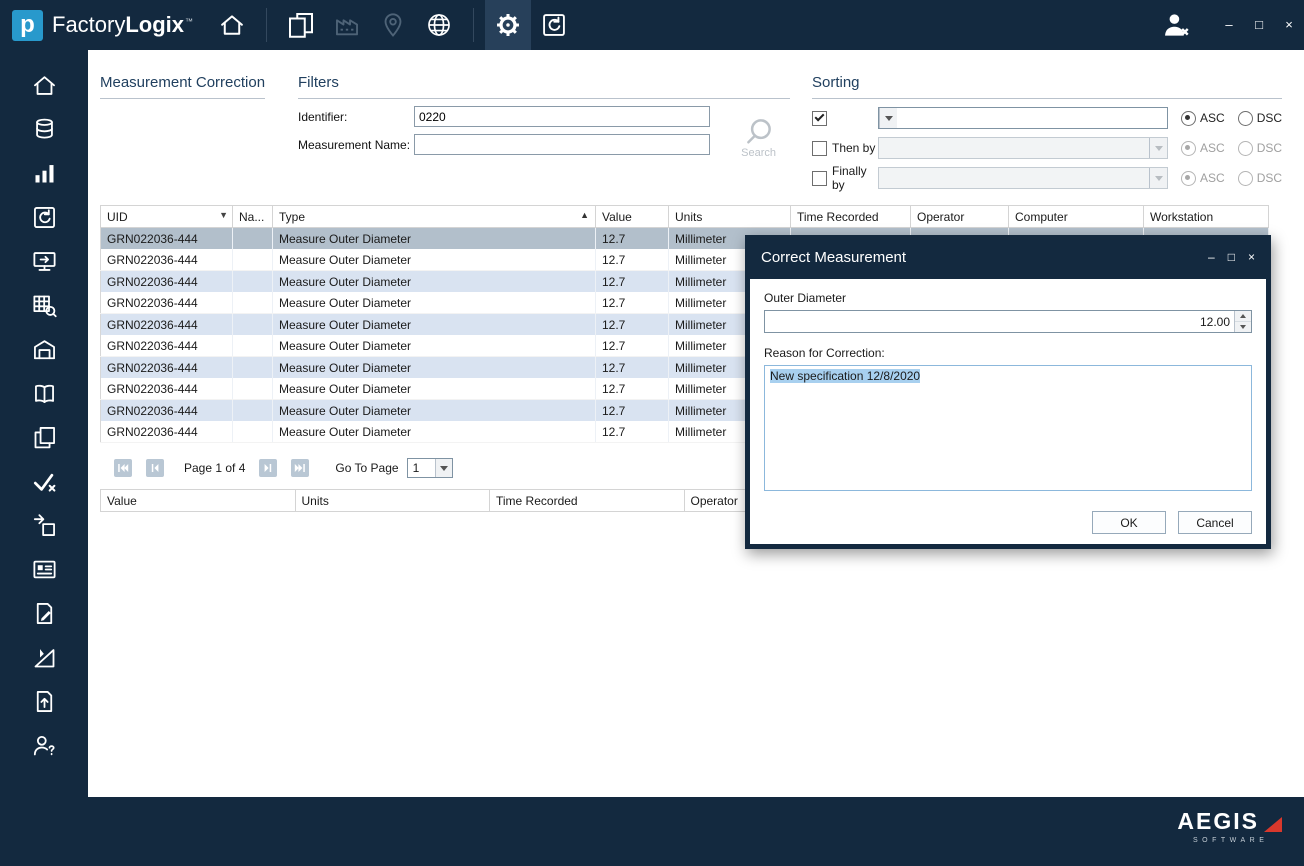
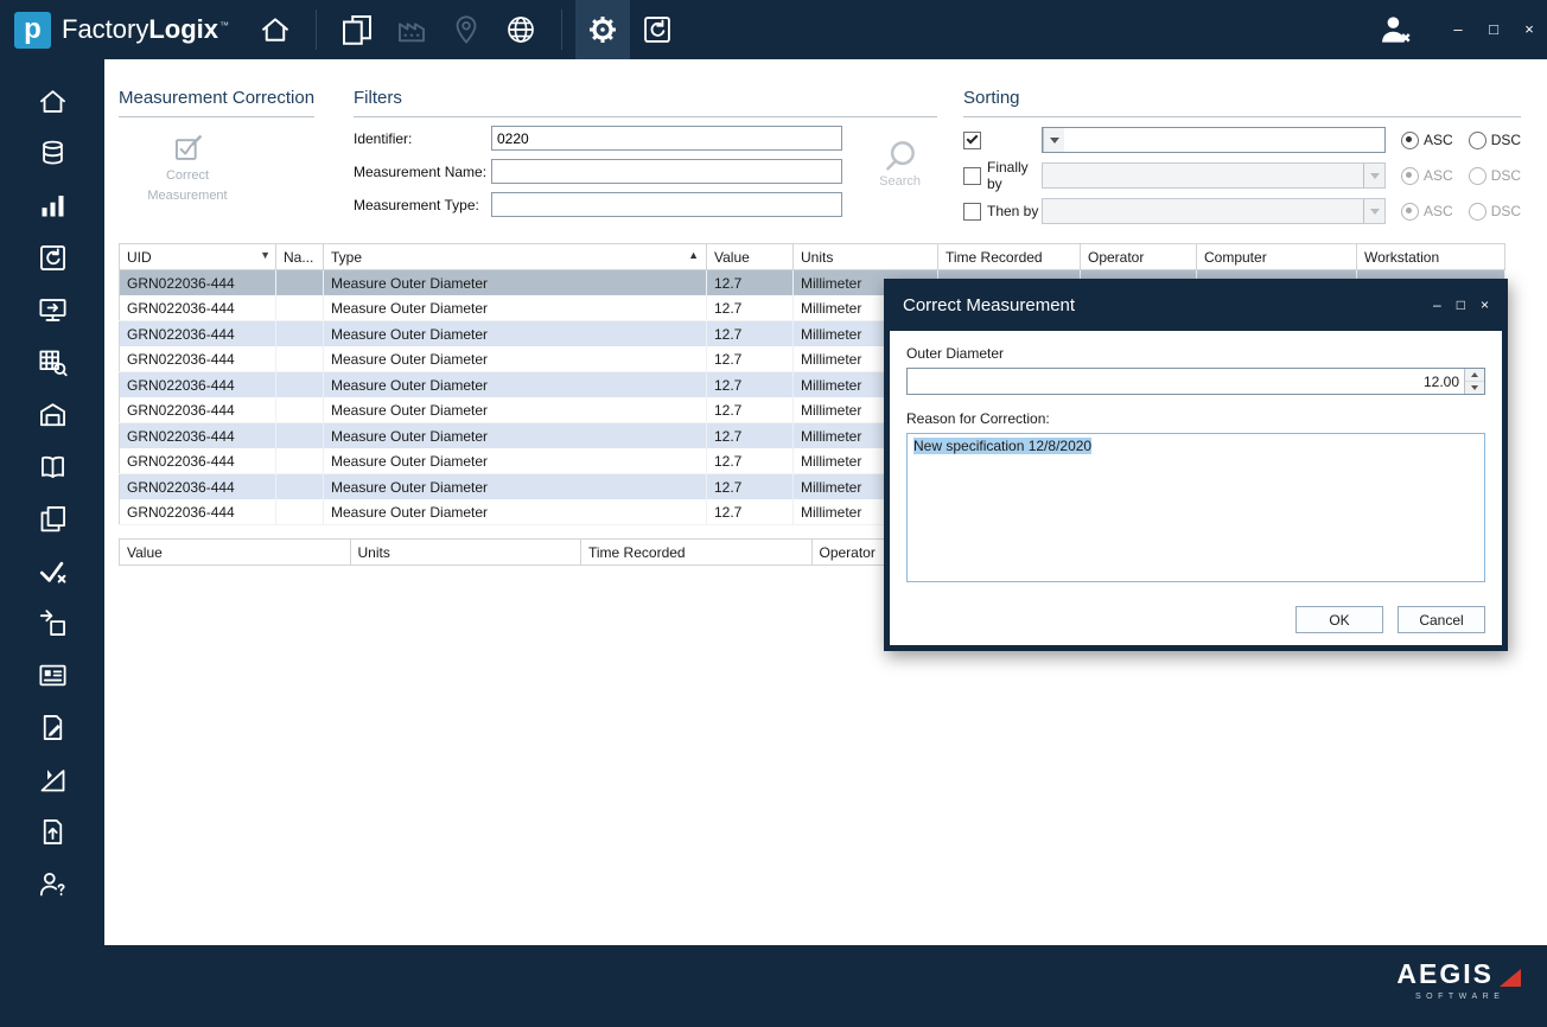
  p
  FactoryLogix™
  –
  □
  ×
  Measurement Correction
+ Correct
+ Measurement
  Filters
  Identifier:
  0220
  Measurement Name:
+ Measurement Type:
  Search
  Sorting
  ASC
  DSC
- Then by
+ Finally by
  ASC
  DSC
- Finally by
+ Then by
  ASC
  DSC
  UID ▼	Na...	Type ▲	Value	Units	Time Recorded	Operator	Computer	Workstation
  GRN022036-444		Measure Outer Diameter	12.7	Millimeter
  GRN022036-444		Measure Outer Diameter	12.7	Millimeter
  GRN022036-444		Measure Outer Diameter	12.7	Millimeter
  GRN022036-444		Measure Outer Diameter	12.7	Millimeter
  GRN022036-444		Measure Outer Diameter	12.7	Millimeter
  GRN022036-444		Measure Outer Diameter	12.7	Millimeter
  GRN022036-444		Measure Outer Diameter	12.7	Millimeter
  GRN022036-444		Measure Outer Diameter	12.7	Millimeter
  GRN022036-444		Measure Outer Diameter	12.7	Millimeter
  GRN022036-444		Measure Outer Diameter	12.7	Millimeter
- Page 1 of 4
- Go To Page
- 1
  Correct Measurement
  –
  □
  ×
  Outer Diameter
  12.00
  Reason for Correction:
  New specification 12/8/2020
  OK
  Cancel
  AEGIS
